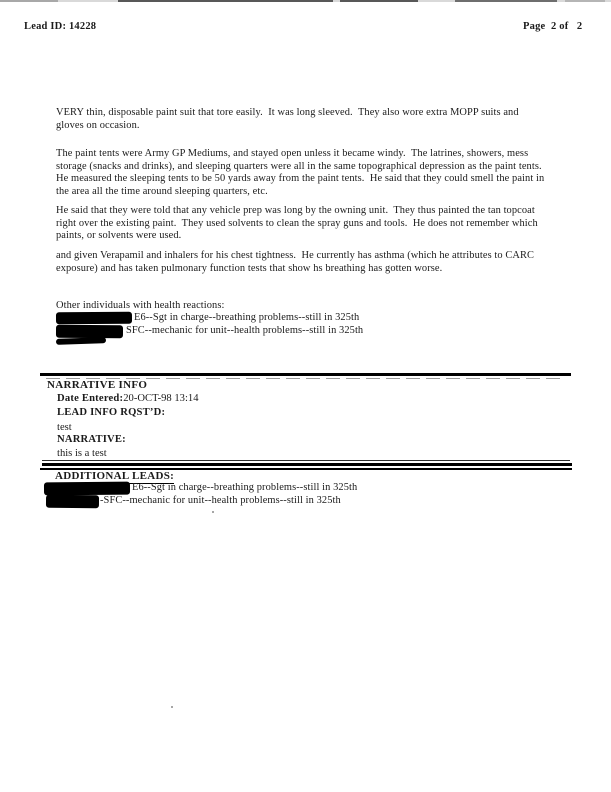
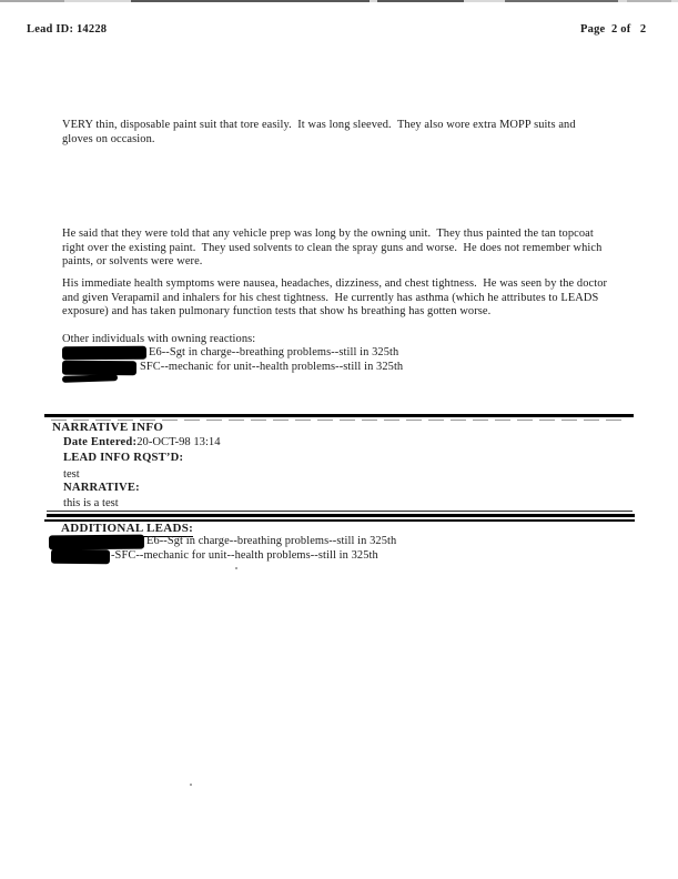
  Lead ID: 14228
  Page 2 of 2
  VERY thin, disposable paint suit that tore easily. It was long sleeved. They also wore extra MOPP suits and
  gloves on occasion.
- The paint tents were Army GP Mediums, and stayed open unless it became windy. The latrines, showers, mess
- storage (snacks and drinks), and sleeping quarters were all in the same topographical depression as the paint tents.
- He measured the sleeping tents to be 50 yards away from the paint tents. He said that they could smell the paint in
- the area all the time around sleeping quarters, etc.
  He said that they were told that any vehicle prep was long by the owning unit. They thus painted the tan topcoat
- right over the existing paint. They used solvents to clean the spray guns and tools. He does not remember which
+ right over the existing paint. They used solvents to clean the spray guns and worse. He does not remember which
- paints, or solvents were used.
+ paints, or solvents were were.
+ His immediate health symptoms were nausea, headaches, dizziness, and chest tightness. He was seen by the doctor
- and given Verapamil and inhalers for his chest tightness. He currently has asthma (which he attributes to CARC
+ and given Verapamil and inhalers for his chest tightness. He currently has asthma (which he attributes to LEADS
  exposure) and has taken pulmonary function tests that show hs breathing has gotten worse.
- Other individuals with health reactions:
+ Other individuals with owning reactions:
  E6--Sgt in charge--breathing problems--still in 325th
  SFC--mechanic for unit--health problems--still in 325th
  NARRATIVE INFO
  Date Entered:20-OCT-98 13:14
  LEAD INFO RQST’D:
  test
  NARRATIVE:
  this is a test
  ADDITIONAL LEADS:
  E6--Sgt in charge--breathing problems--still in 325th
  -SFC--mechanic for unit--health problems--still in 325th
